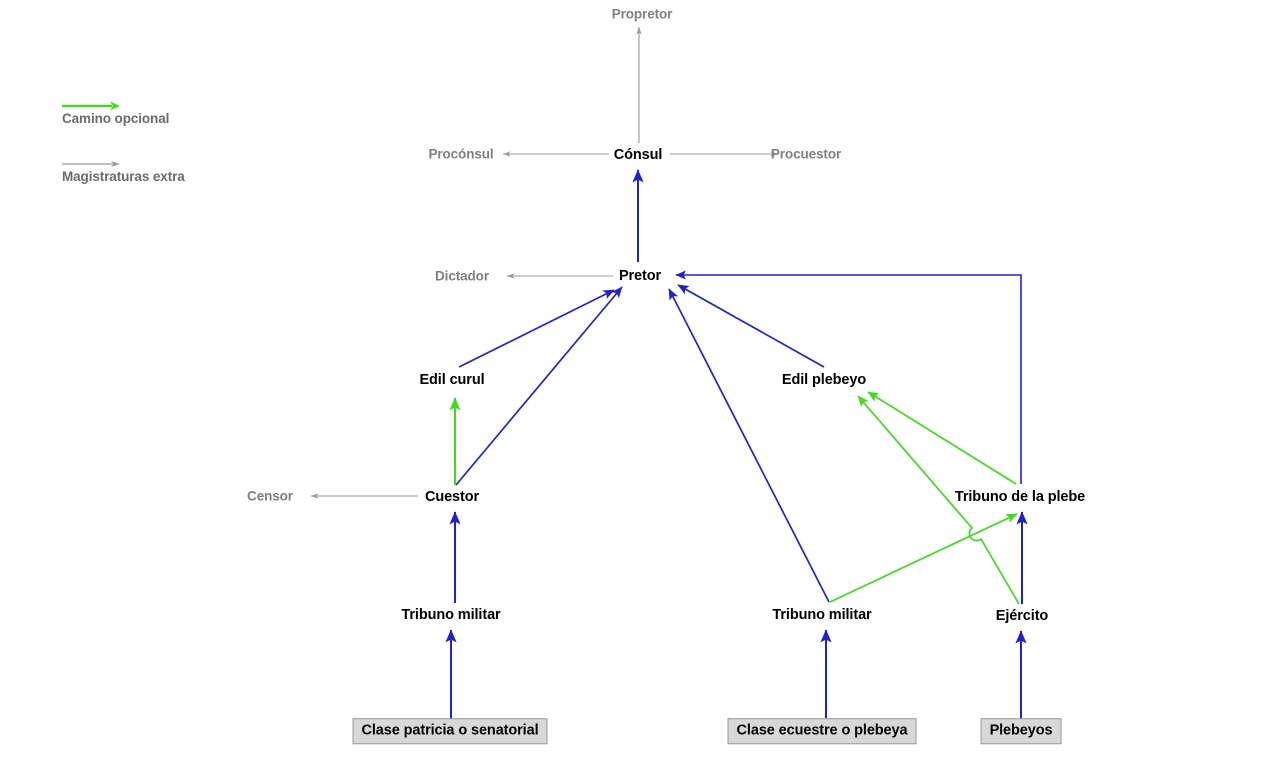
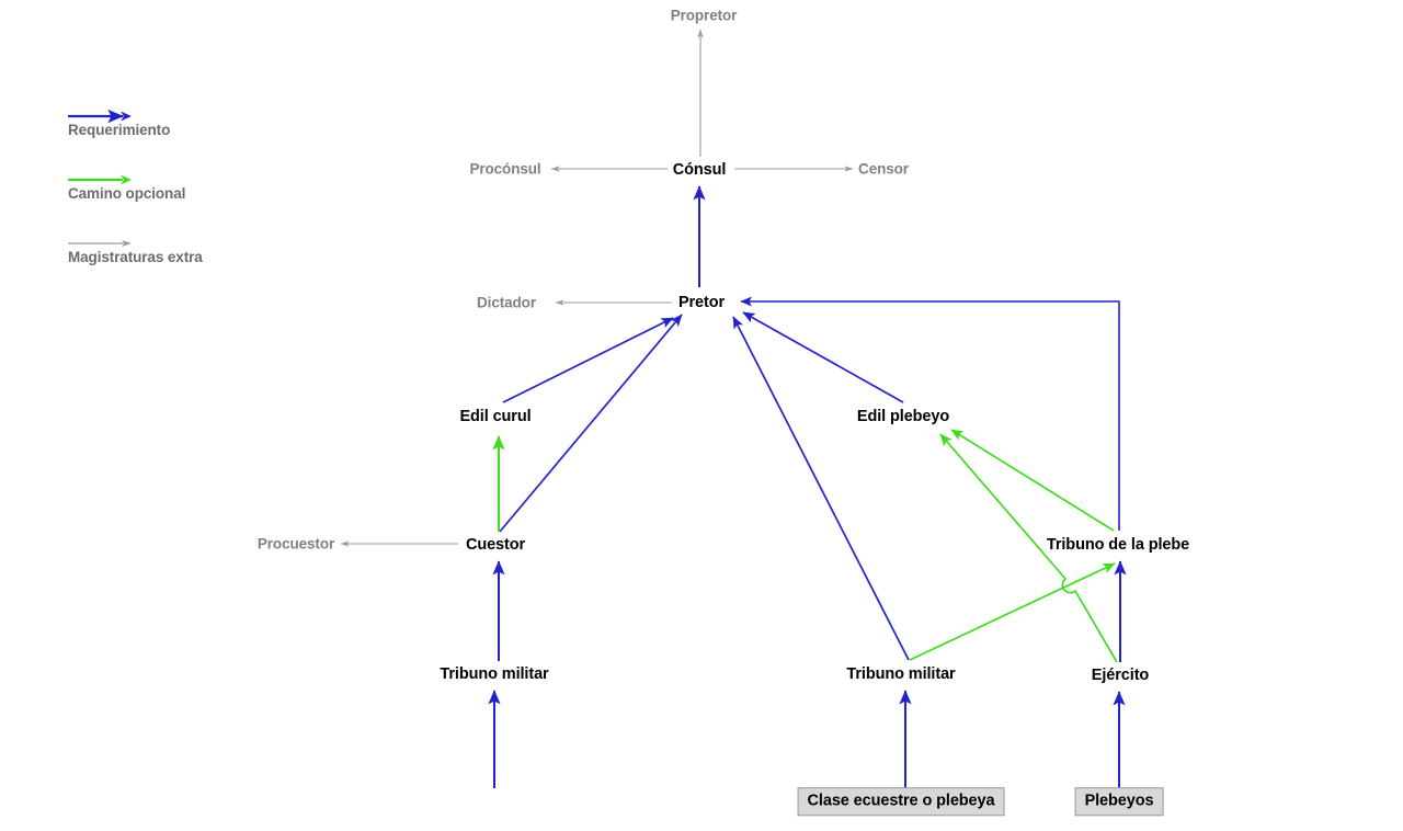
  Propretor
  Cónsul
  Procónsul
- Procuestor
+ Censor
  Pretor
  Dictador
  Edil curul
  Edil plebeyo
  Cuestor
- Censor
+ Procuestor
  Tribuno de la plebe
  Tribuno militar
  Tribuno militar
  Ejército
- Clase patricia o senatorial
  Clase ecuestre o plebeya
  Plebeyos
+ Requerimiento
  Camino opcional
  Magistraturas extra
